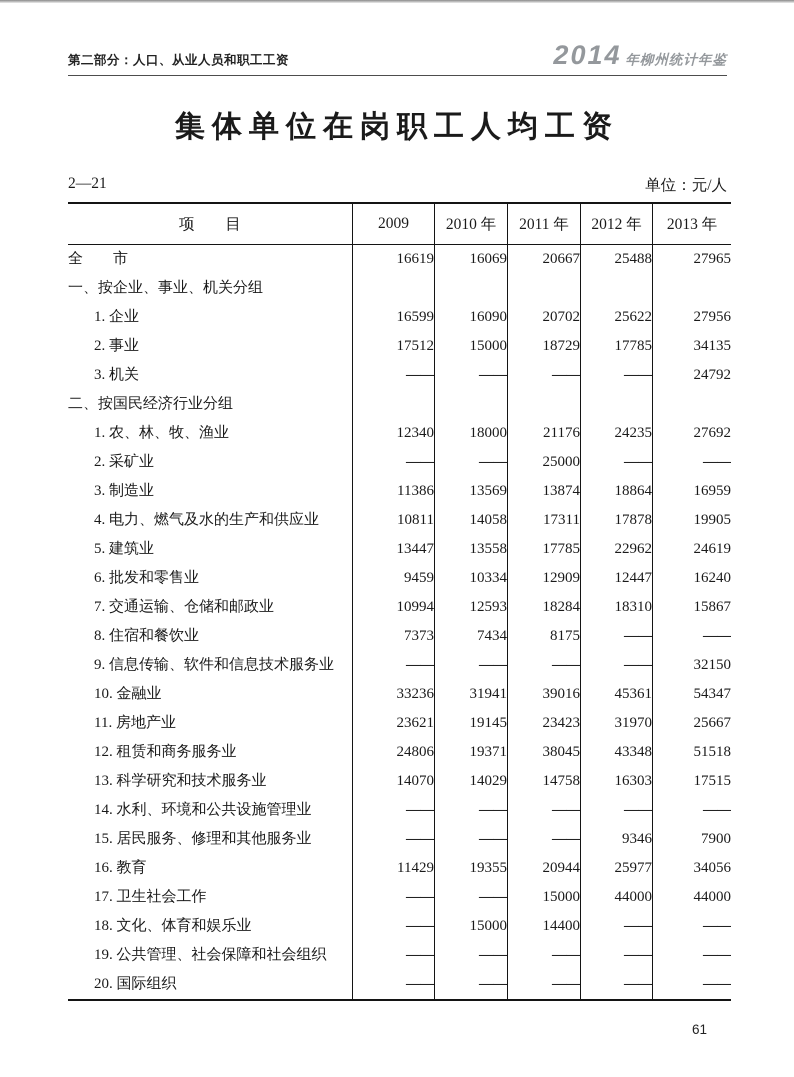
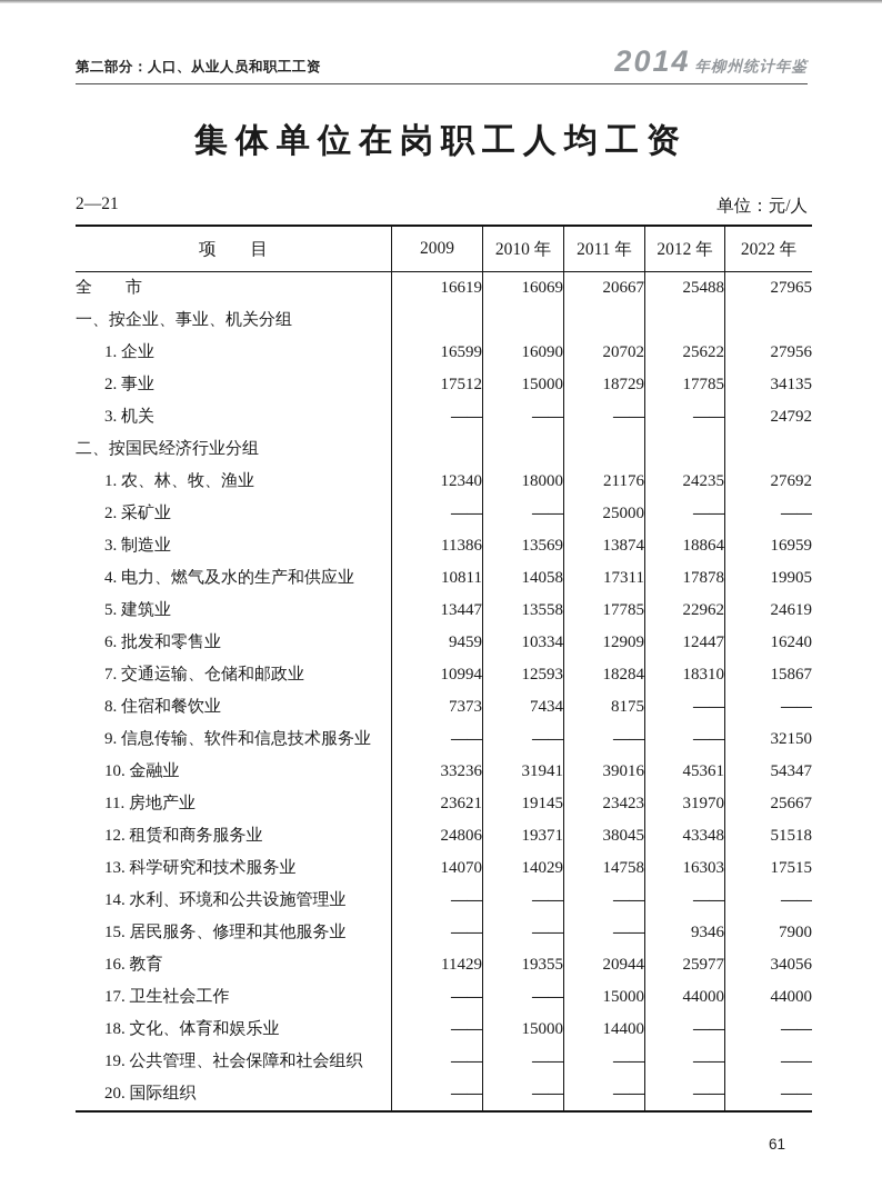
  第二部分：人口、从业人员和职工工资
  2014 年柳州统计年鉴
  集体单位在岗职工人均工资
  2—21
  单位：元/人
- 项 目	2009	2010 年	2011 年	2012 年	2013 年
+ 项 目	2009	2010 年	2011 年	2012 年	2022 年
  全 市	16619	16069	20667	25488	27965
  一、按企业、事业、机关分组
  1. 企业	16599	16090	20702	25622	27956
  2. 事业	17512	15000	18729	17785	34135
  3. 机关	——	——	——	——	24792
  二、按国民经济行业分组
  1. 农、林、牧、渔业	12340	18000	21176	24235	27692
  2. 采矿业	——	——	25000	——	——
  3. 制造业	11386	13569	13874	18864	16959
  4. 电力、燃气及水的生产和供应业	10811	14058	17311	17878	19905
  5. 建筑业	13447	13558	17785	22962	24619
  6. 批发和零售业	9459	10334	12909	12447	16240
  7. 交通运输、仓储和邮政业	10994	12593	18284	18310	15867
  8. 住宿和餐饮业	7373	7434	8175	——	——
  9. 信息传输、软件和信息技术服务业	——	——	——	——	32150
  10. 金融业	33236	31941	39016	45361	54347
  11. 房地产业	23621	19145	23423	31970	25667
  12. 租赁和商务服务业	24806	19371	38045	43348	51518
  13. 科学研究和技术服务业	14070	14029	14758	16303	17515
  14. 水利、环境和公共设施管理业	——	——	——	——	——
  15. 居民服务、修理和其他服务业	——	——	——	9346	7900
  16. 教育	11429	19355	20944	25977	34056
  17. 卫生社会工作	——	——	15000	44000	44000
  18. 文化、体育和娱乐业	——	15000	14400	——	——
  19. 公共管理、社会保障和社会组织	——	——	——	——	——
  20. 国际组织	——	——	——	——	——
  61
